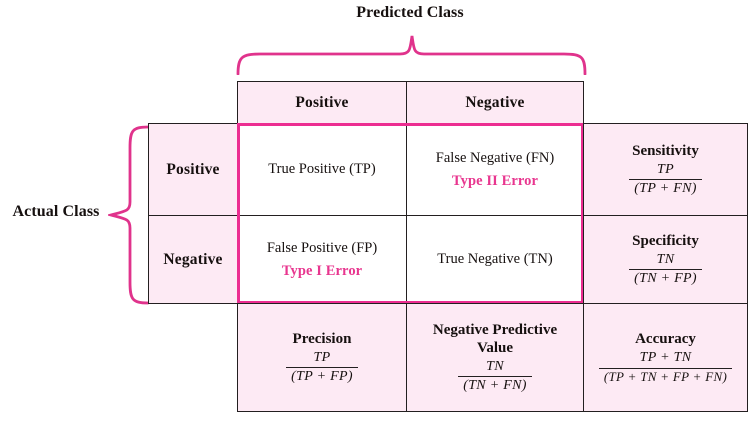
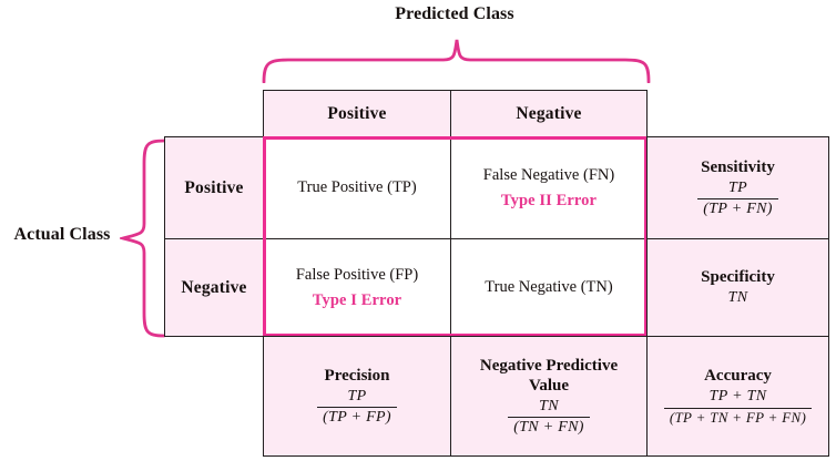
  Predicted Class
  Actual Class
  Positive
  Negative
  Positive
  Negative
  True Positive (TP)
  False Negative (FN)
  Type II Error
  False Positive (FP)
  Type I Error
  True Negative (TN)
  Sensitivity
  TP
  (TP + FN)
  Specificity
  TN
- (TN + FP)
  Precision
  TP
  (TP + FP)
  Negative Predictive Value
  TN
  (TN + FN)
  Accuracy
  TP + TN
  (TP + TN + FP + FN)
